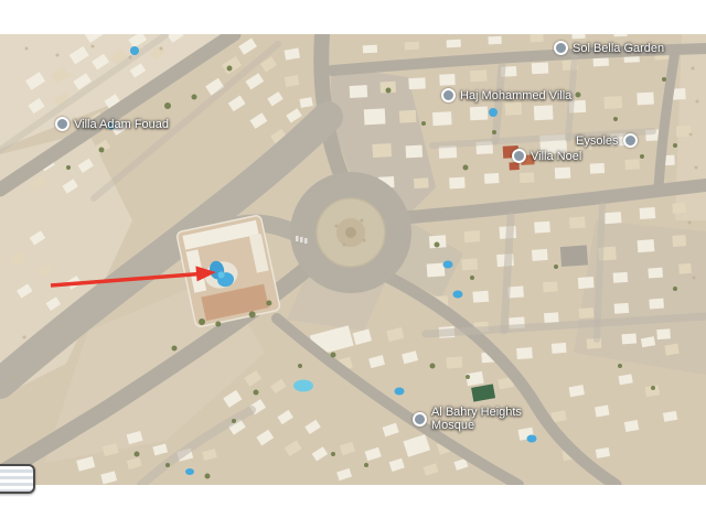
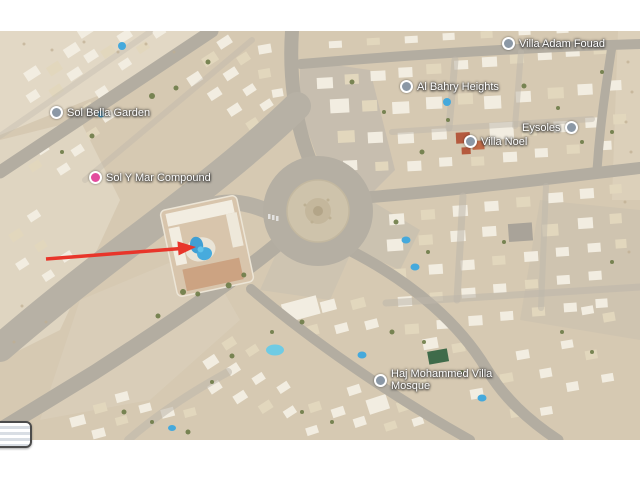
- Villa Adam Fouad
+ Sol Bella Garden
+ Sol Y Mar Compound
- Haj Mohammed Villa
+ Al Bahry Heights
- Sol Bella Garden
+ Villa Adam Fouad
  Eysoles
  Villa Noel
- Al Bahry Heights
+ Haj Mohammed Villa
  Mosque
